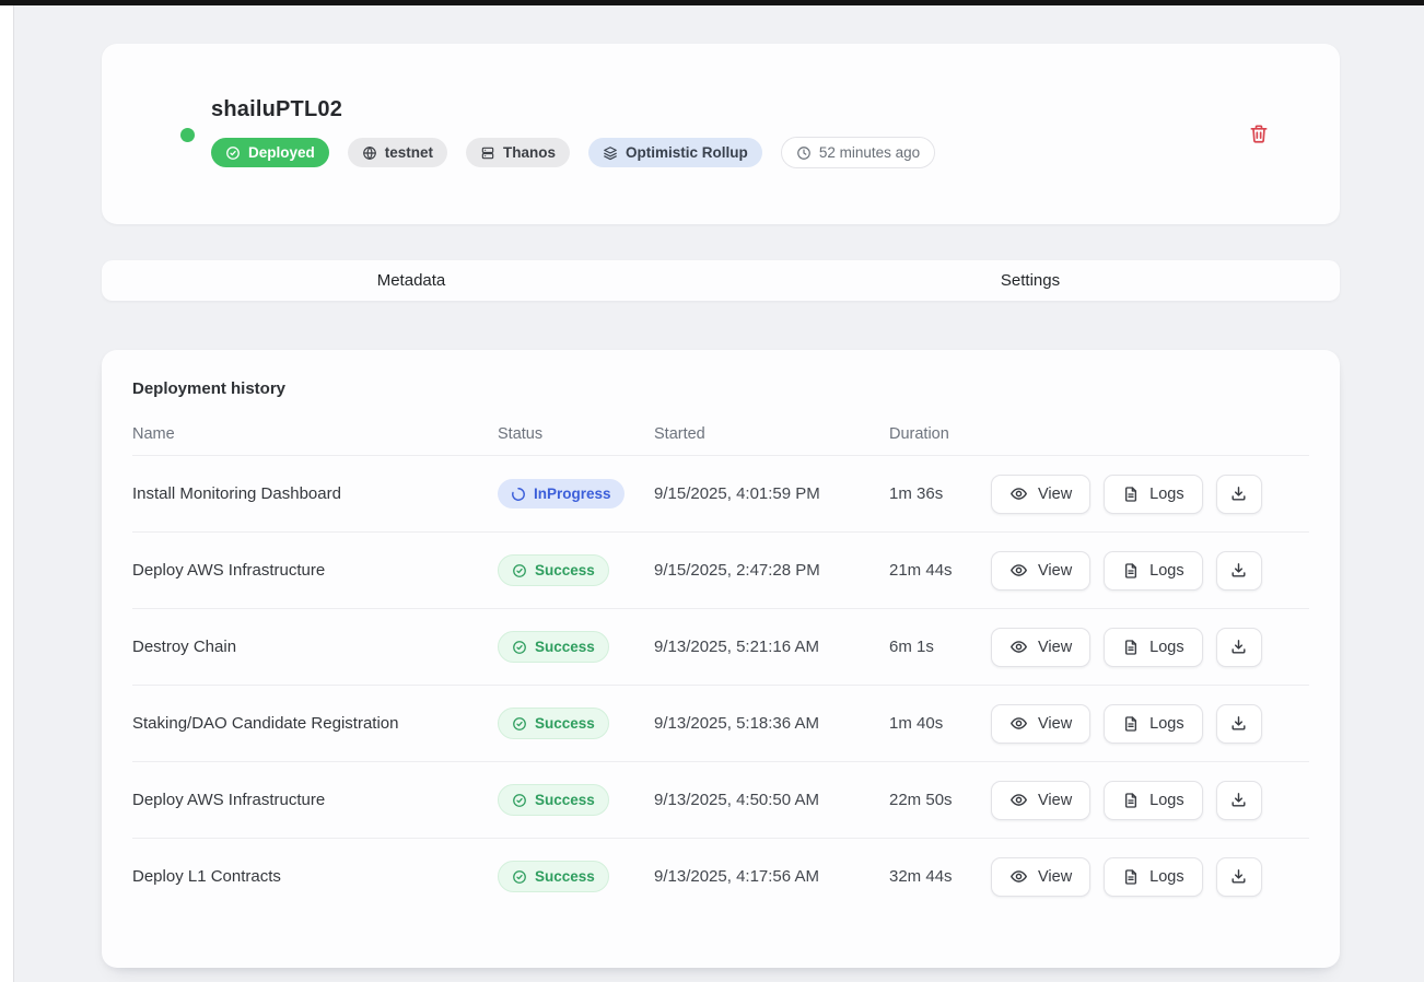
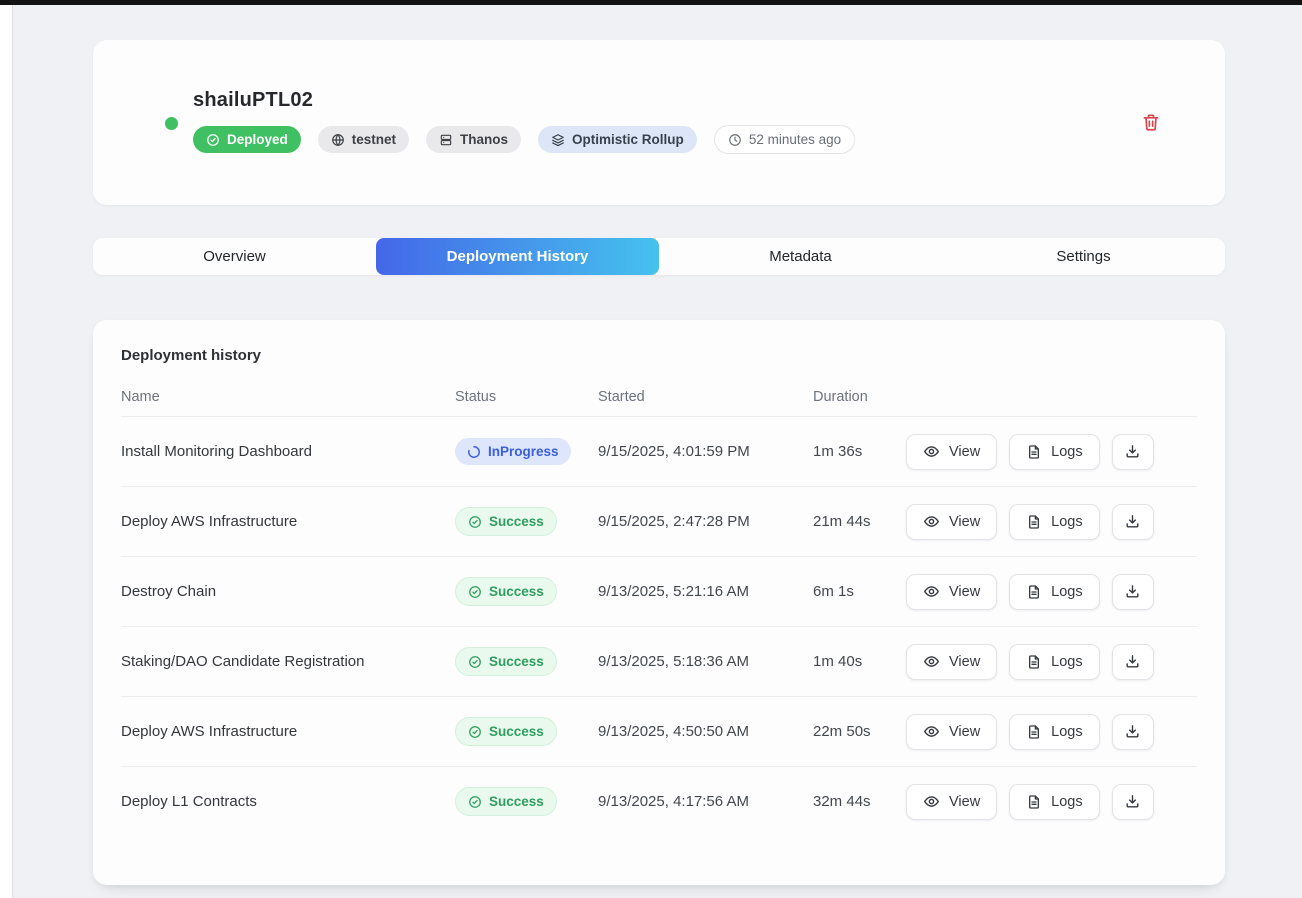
  shailuPTL02
  Deployed
  testnet
  Thanos
  Optimistic Rollup
  52 minutes ago
+ Overview
+ Deployment History
  Metadata
  Settings
  Deployment history
  Name
  Status
  Started
  Duration
  Install Monitoring Dashboard
  InProgress
  9/15/2025, 4:01:59 PM
  1m 36s
  View
  Logs
  Deploy AWS Infrastructure
  Success
  9/15/2025, 2:47:28 PM
  21m 44s
  View
  Logs
  Destroy Chain
  Success
  9/13/2025, 5:21:16 AM
  6m 1s
  View
  Logs
  Staking/DAO Candidate Registration
  Success
  9/13/2025, 5:18:36 AM
  1m 40s
  View
  Logs
  Deploy AWS Infrastructure
  Success
  9/13/2025, 4:50:50 AM
  22m 50s
  View
  Logs
  Deploy L1 Contracts
  Success
  9/13/2025, 4:17:56 AM
  32m 44s
  View
  Logs
